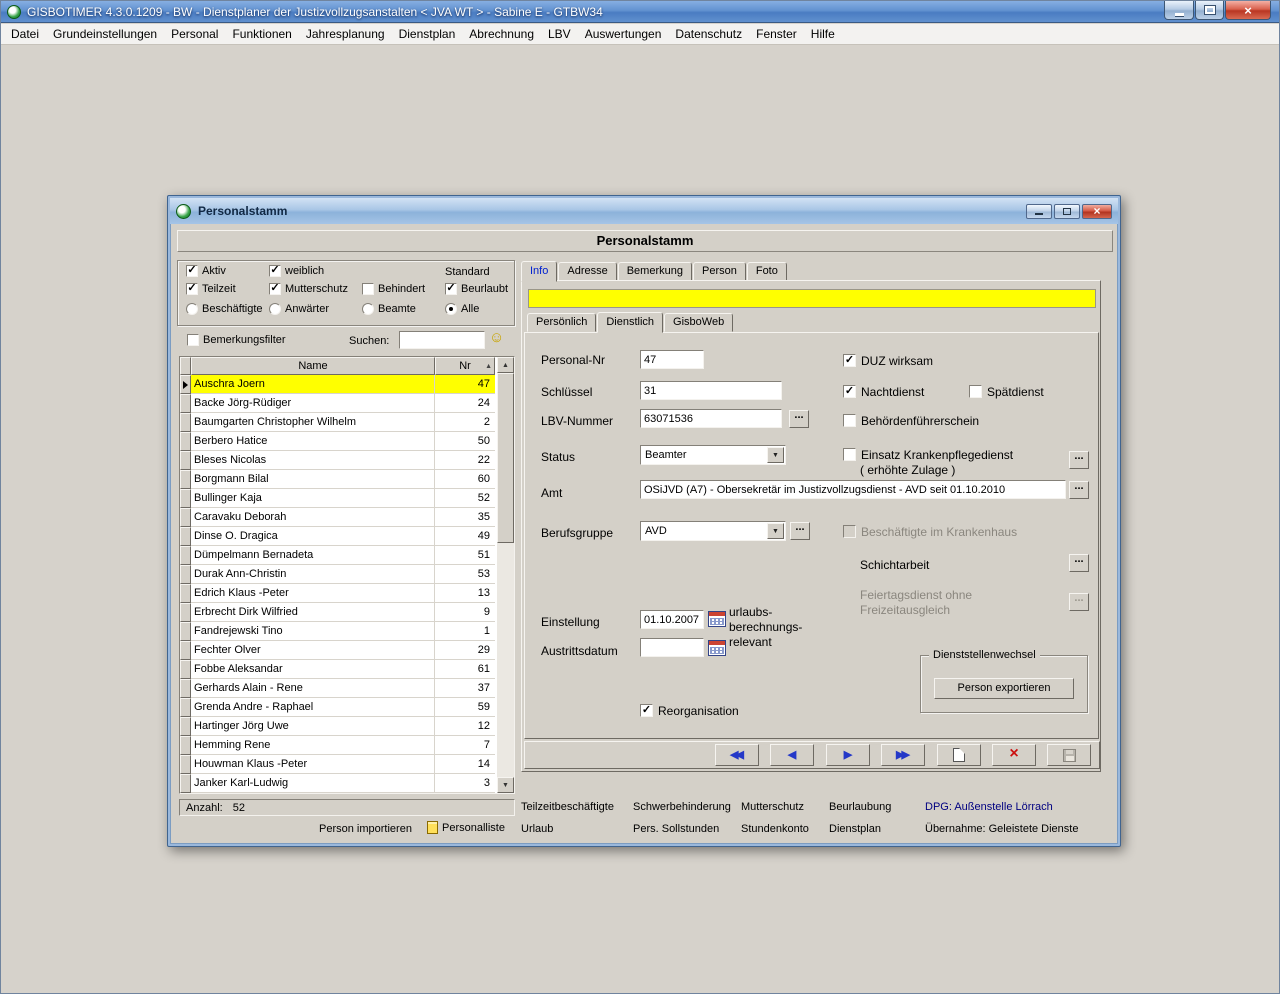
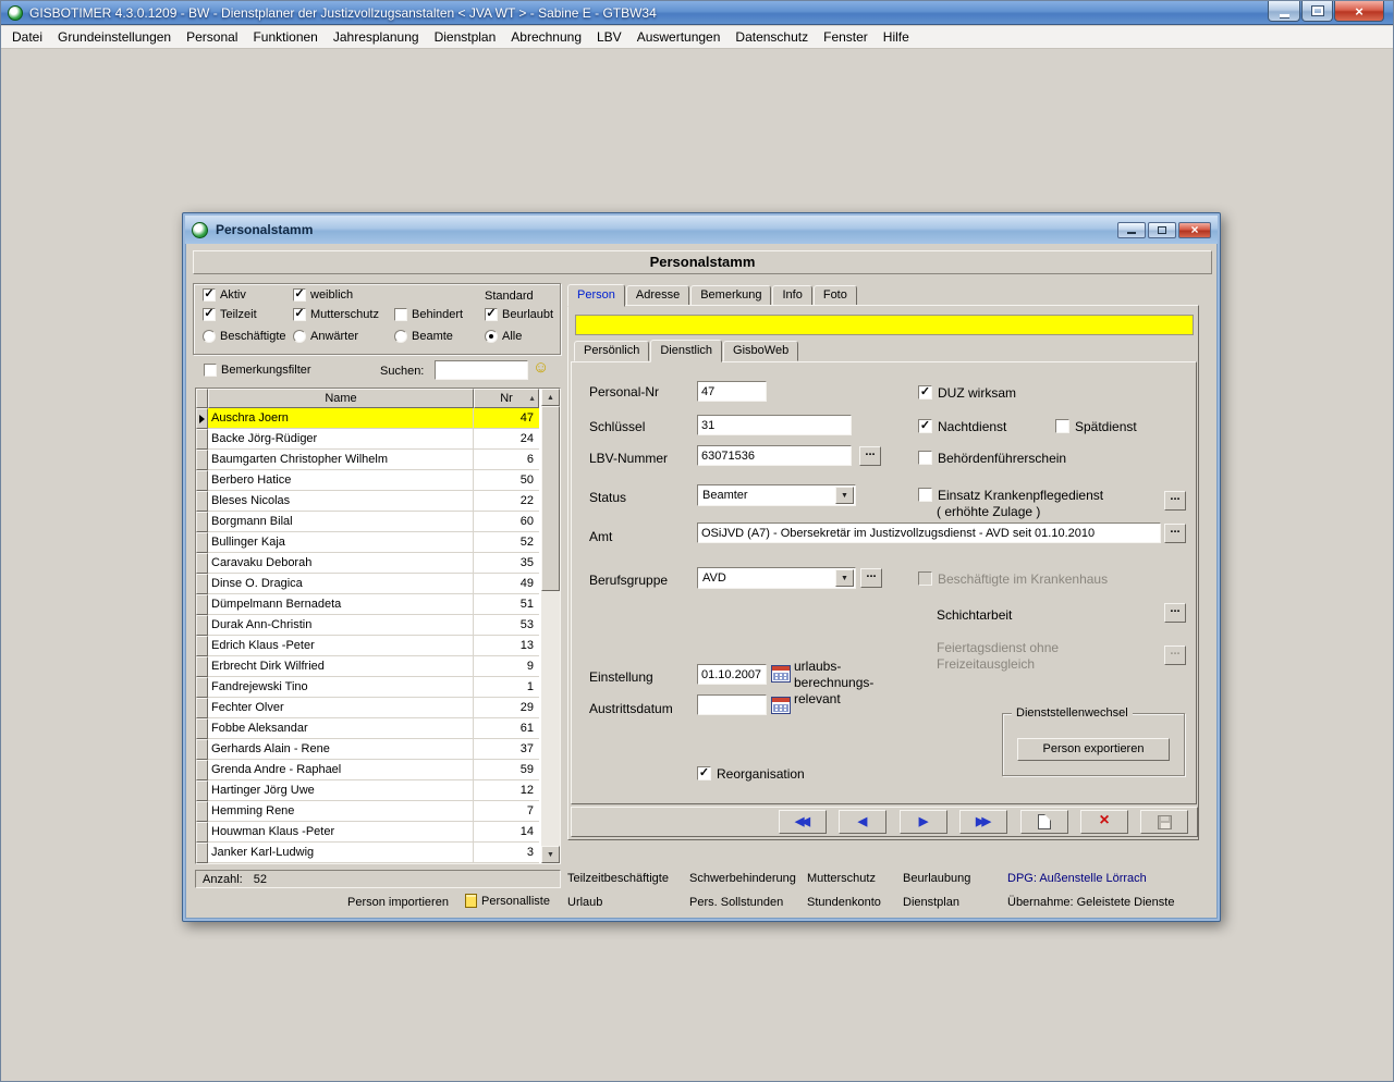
  GISBOTIMER 4.3.0.1209 - BW - Dienstplaner der Justizvollzugsanstalten < JVA WT > - Sabine E - GTBW34
  ×
  Datei
  Grundeinstellungen
  Personal
  Funktionen
  Jahresplanung
  Dienstplan
  Abrechnung
  LBV
  Auswertungen
  Datenschutz
  Fenster
  Hilfe
  Personalstamm
  ×
  Personalstamm
  ✓
  Aktiv
  ✓
  weiblich
  Standard
  ✓
  Teilzeit
  ✓
  Mutterschutz
  Behindert
  ✓
  Beurlaubt
  Beschäftigte
  Anwärter
  Beamte
  Alle
  Bemerkungsfilter
  Suchen:
  ☺
  Name
  Nr
  Auschra Joern
  47
  Backe Jörg-Rüdiger
  24
  Baumgarten Christopher Wilhelm
- 2
+ 6
  Berbero Hatice
  50
  Bleses Nicolas
  22
  Borgmann Bilal
  60
  Bullinger Kaja
  52
  Caravaku Deborah
  35
  Dinse O. Dragica
  49
  Dümpelmann Bernadeta
  51
  Durak Ann-Christin
  53
  Edrich Klaus -Peter
  13
  Erbrecht Dirk Wilfried
  9
  Fandrejewski Tino
  1
  Fechter Olver
  29
  Fobbe Aleksandar
  61
  Gerhards Alain - Rene
  37
  Grenda Andre - Raphael
  59
  Hartinger Jörg Uwe
  12
  Hemming Rene
  7
  Houwman Klaus -Peter
  14
  Janker Karl-Ludwig
  3
  Anzahl:
  52
  Person importieren
  Personalliste
- Info
+ Person
  Adresse
  Bemerkung
- Person
+ Info
  Foto
  Persönlich
  Dienstlich
  GisboWeb
  Personal-Nr
  47
  Schlüssel
  31
  LBV-Nummer
  63071536
  ...
  Status
  Beamter
  Amt
  OSiJVD (A7) - Obersekretär im Justizvollzugsdienst - AVD seit 01.10.2010
  ...
  Berufsgruppe
  AVD
  ...
  Einstellung
  01.10.2007
  urlaubs-
  berechnungs-
  relevant
  Austrittsdatum
  ✓
  Reorganisation
  ✓
  DUZ wirksam
  ✓
  Nachtdienst
  Spätdienst
  Behördenführerschein
  Einsatz Krankenpflegedienst
  ( erhöhte Zulage )
  ...
  Beschäftigte im Krankenhaus
  Schichtarbeit
  ...
  Feiertagsdienst ohne
  Freizeitausgleich
  ...
  Dienststellenwechsel
  Person exportieren
  ◀◀
  ◀
  ▶
  ▶▶
  ×
  Teilzeitbeschäftigte
  Schwerbehinderung
  Mutterschutz
  Beurlaubung
  DPG: Außenstelle Lörrach
  Urlaub
  Pers. Sollstunden
  Stundenkonto
  Dienstplan
  Übernahme: Geleistete Dienste
